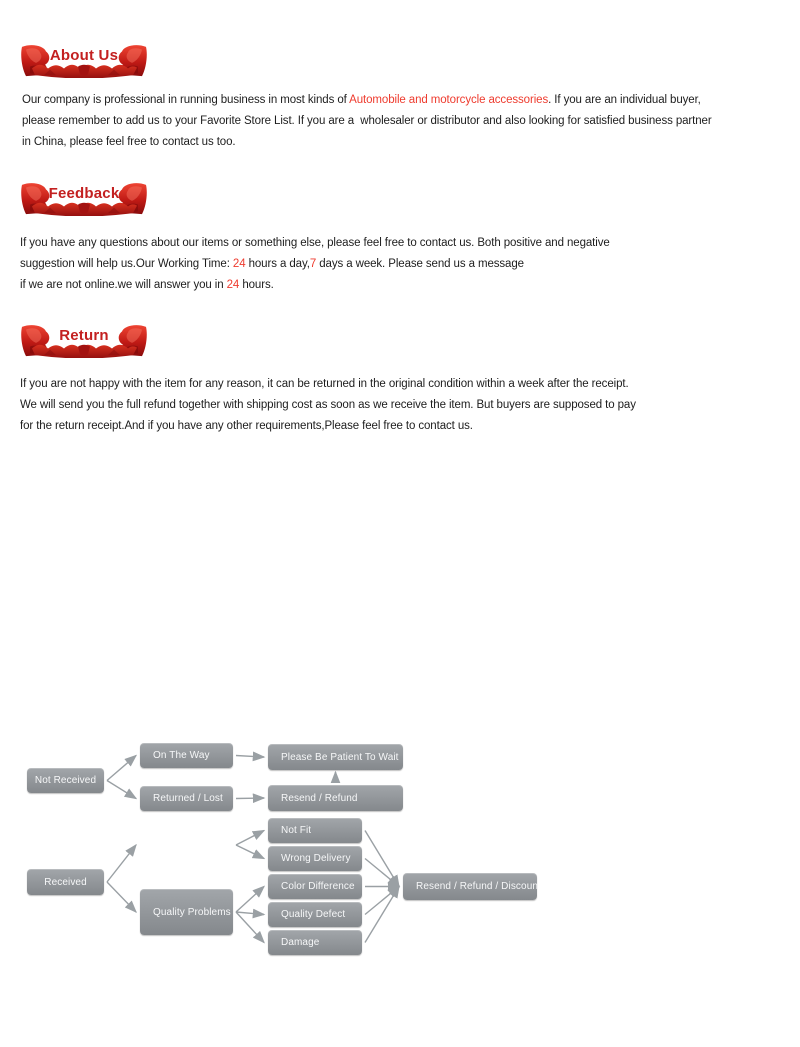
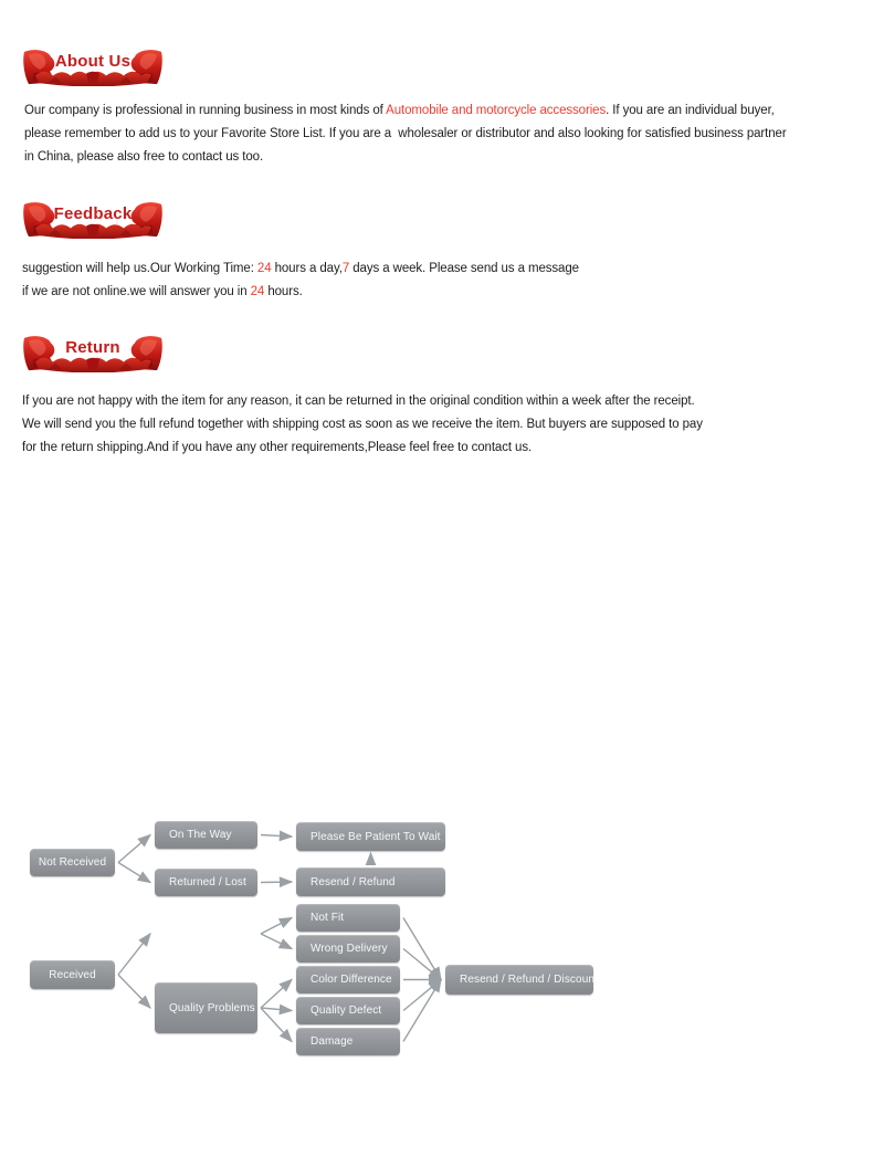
  About Us
  Our company is professional in running business in most kinds of Automobile and motorcycle accessories. If you are an individual buyer,
  please remember to add us to your Favorite Store List. If you are a wholesaler or distributor and also looking for satisfied business partner
- in China, please feel free to contact us too.
+ in China, please also free to contact us too.
  Feedback
- If you have any questions about our items or something else, please feel free to contact us. Both positive and negative
  suggestion will help us.Our Working Time: 24 hours a day,7 days a week. Please send us a message
  if we are not online.we will answer you in 24 hours.
  Return
  If you are not happy with the item for any reason, it can be returned in the original condition within a week after the receipt.
  We will send you the full refund together with shipping cost as soon as we receive the item. But buyers are supposed to pay
- for the return receipt.And if you have any other requirements,Please feel free to contact us.
+ for the return shipping.And if you have any other requirements,Please feel free to contact us.
  Not Received
  On The Way
  Please Be Patient To Wait
  Returned / Lost
  Resend / Refund
  Received
  Not Fit
  Wrong Delivery
  Color Difference
  Quality Problems
  Quality Defect
  Damage
  Resend / Refund / Discoun
